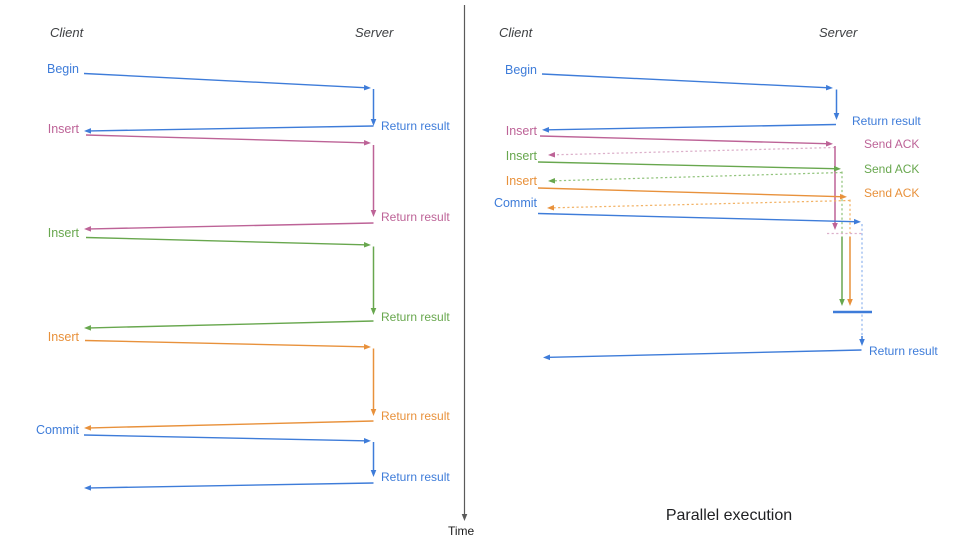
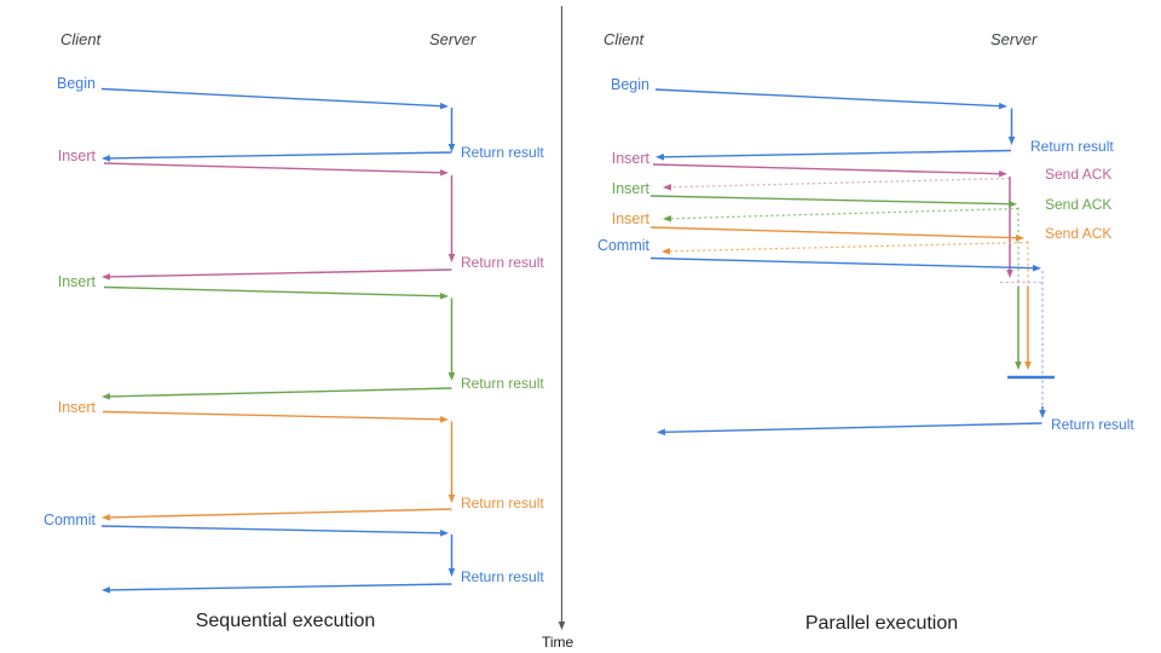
  Client
  Server
  Client
  Server
  Begin
  Insert
  Insert
  Insert
  Commit
  Return result
  Return result
  Return result
  Return result
  Return result
  Begin
  Insert
  Insert
  Insert
  Commit
  Return result
  Send ACK
  Send ACK
  Send ACK
  Return result
+ Sequential execution
  Parallel execution
  Time
